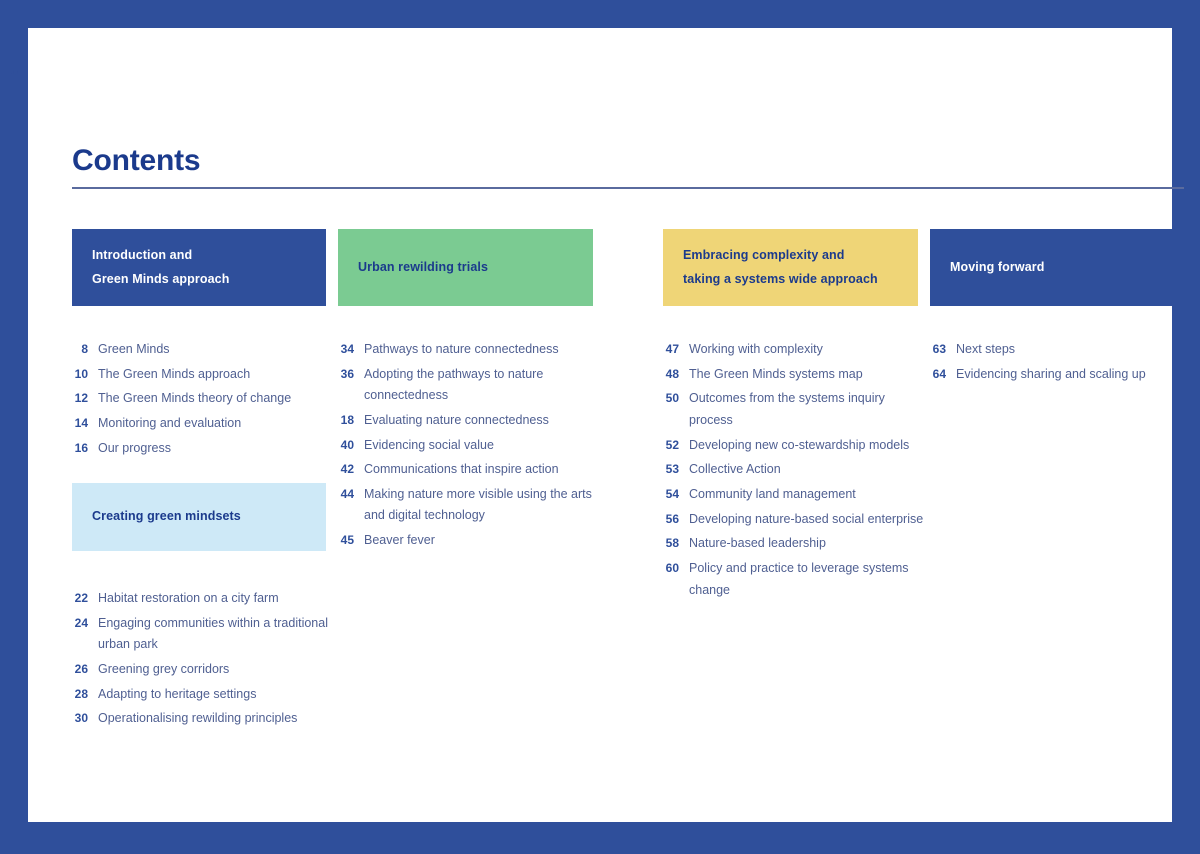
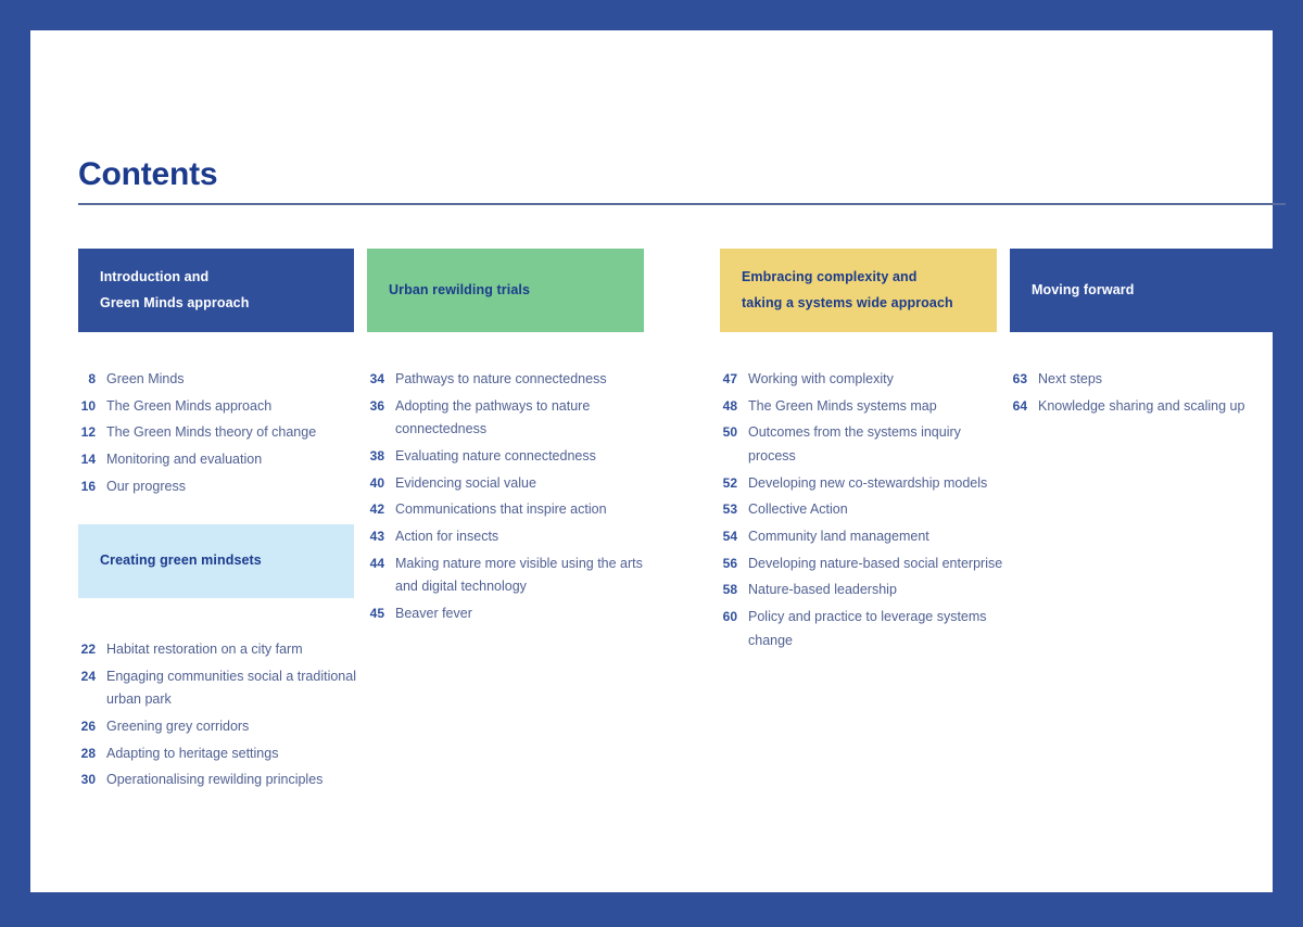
  Contents
  Introduction and
  Green Minds approach
  Urban rewilding trials
  Embracing complexity and
  taking a systems wide approach
  Moving forward
  Creating green mindsets
  8
  Green Minds
  10
  The Green Minds approach
  12
  The Green Minds theory of change
  14
  Monitoring and evaluation
  16
  Our progress
  34
  Pathways to nature connectedness
  36
  Adopting the pathways to nature connectedness
- 18
+ 38
  Evaluating nature connectedness
  40
  Evidencing social value
  42
  Communications that inspire action
+ 43
+ Action for insects
  44
  Making nature more visible using the arts and digital technology
  45
  Beaver fever
  47
  Working with complexity
  48
  The Green Minds systems map
  50
  Outcomes from the systems inquiry process
  52
  Developing new co-stewardship models
  53
  Collective Action
  54
  Community land management
  56
  Developing nature-based social enterprise
  58
  Nature-based leadership
  60
  Policy and practice to leverage systems change
  63
  Next steps
  64
- Evidencing sharing and scaling up
+ Knowledge sharing and scaling up
  22
  Habitat restoration on a city farm
  24
- Engaging communities within a traditional urban park
+ Engaging communities social a traditional urban park
  26
  Greening grey corridors
  28
  Adapting to heritage settings
  30
  Operationalising rewilding principles
